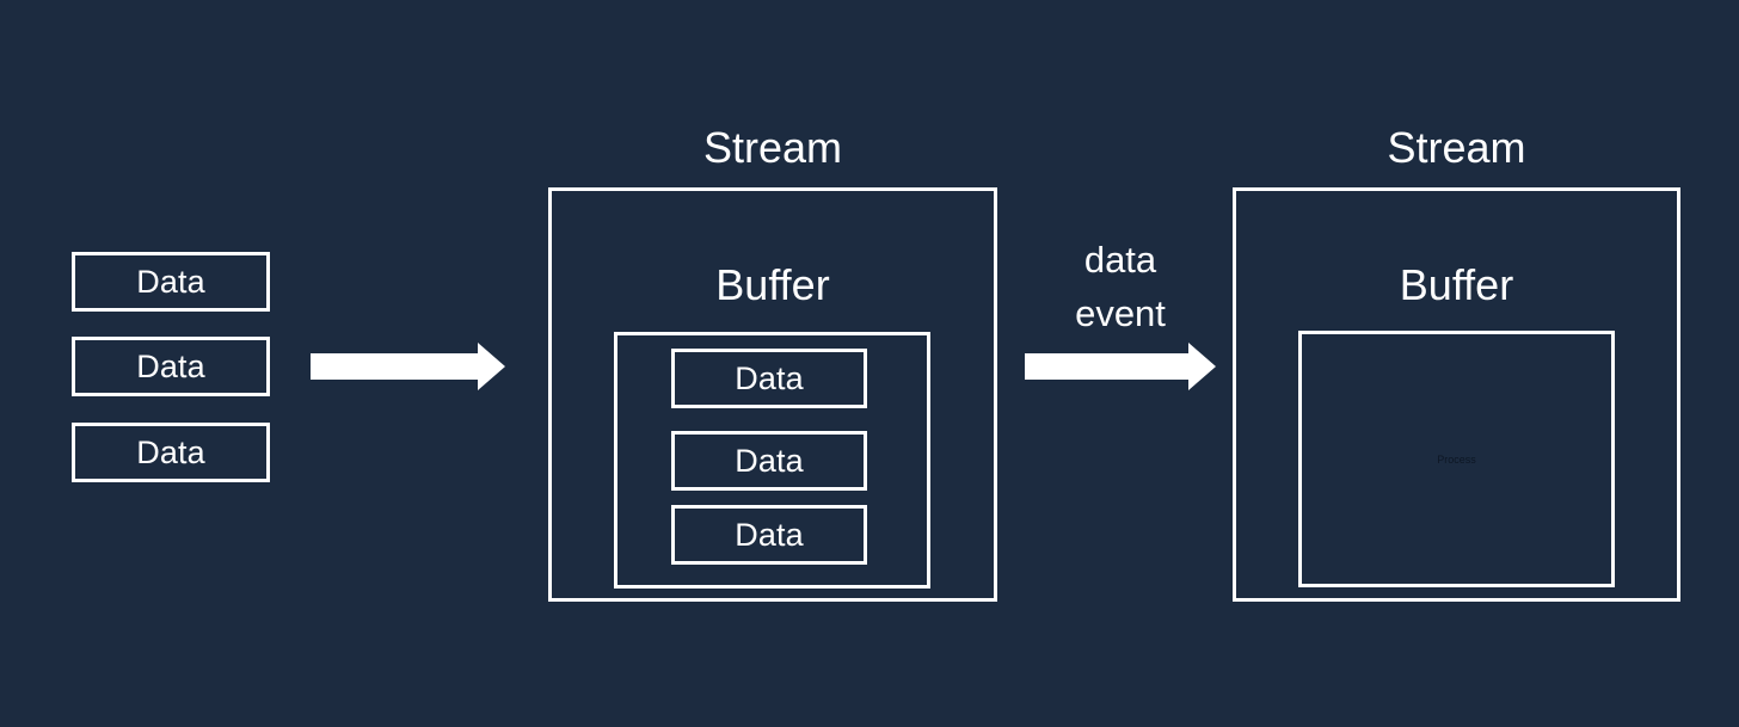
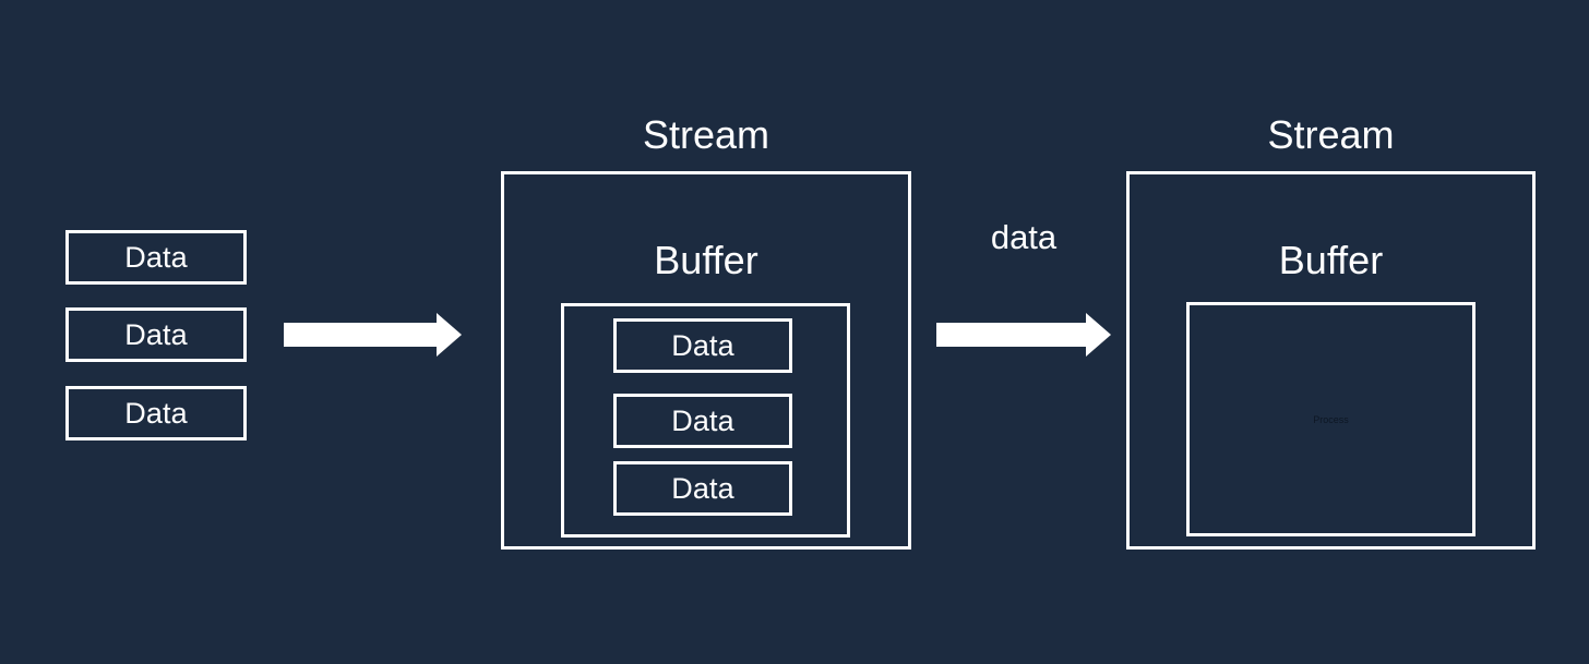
  Data
  Data
  Data
  Stream
  Buffer
  Data
  Data
  Data
  data
- event
  Stream
  Buffer
  Process
